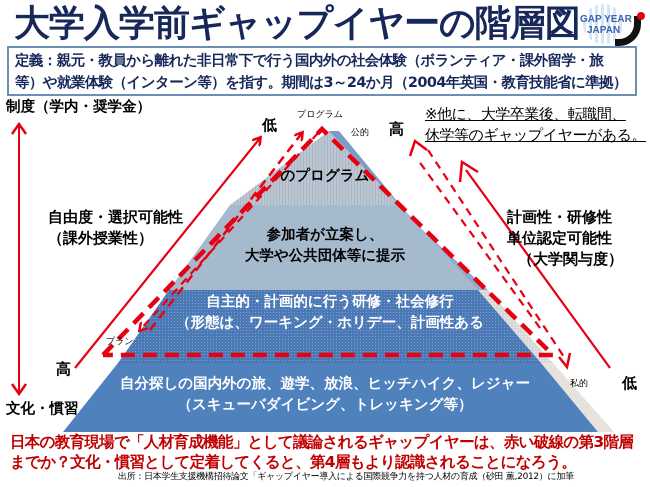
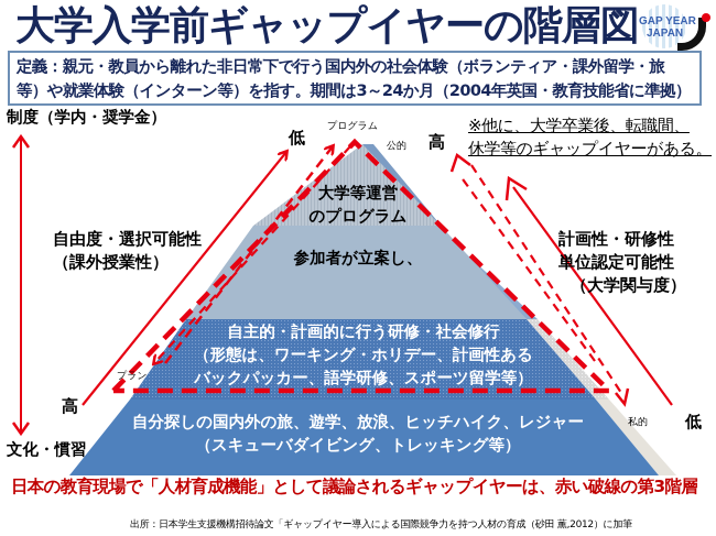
  大学入学前ギャップイヤーの階層図
  GAP YEAR
  JAPAN
  定義：親元・教員から離れた非日常下で行う国内外の社会体験（ボランティア・課外留学・旅
  等）や就業体験（インターン等）を指す。期間は3～24か月（2004年英国・教育技能省に準拠）
  制度（学内・奨学金）
  文化・慣習
  自由度・選択可能性
  （課外授業性）
  低
  高
  高
  低
  計画性・研修性
  単位認定可能性
  （大学関与度）
  プログラム
  プラン
  公的
  私的
  ※他に、大学卒業後、転職間、
  休学等のギャップイヤーがある。
+ 大学等運営
  のプログラム
  参加者が立案し、
- 大学や公共団体等に提示
  自主的・計画的に行う研修・社会修行
  （形態は、ワーキング・ホリデー、計画性ある
+ バックパッカー、語学研修、スポーツ留学等）
  自分探しの国内外の旅、遊学、放浪、ヒッチハイク、レジャー
  （スキューバダイビング、トレッキング等）
  日本の教育現場で「人材育成機能」として議論されるギャップイヤーは、赤い破線の第3階層
- までか？文化・慣習として定着してくると、第4層もより認識されることになろう。
  出所：日本学生支援機構招待論文「ギャップイヤー導入による国際競争力を持つ人材の育成（砂田 薫,2012）に加筆
